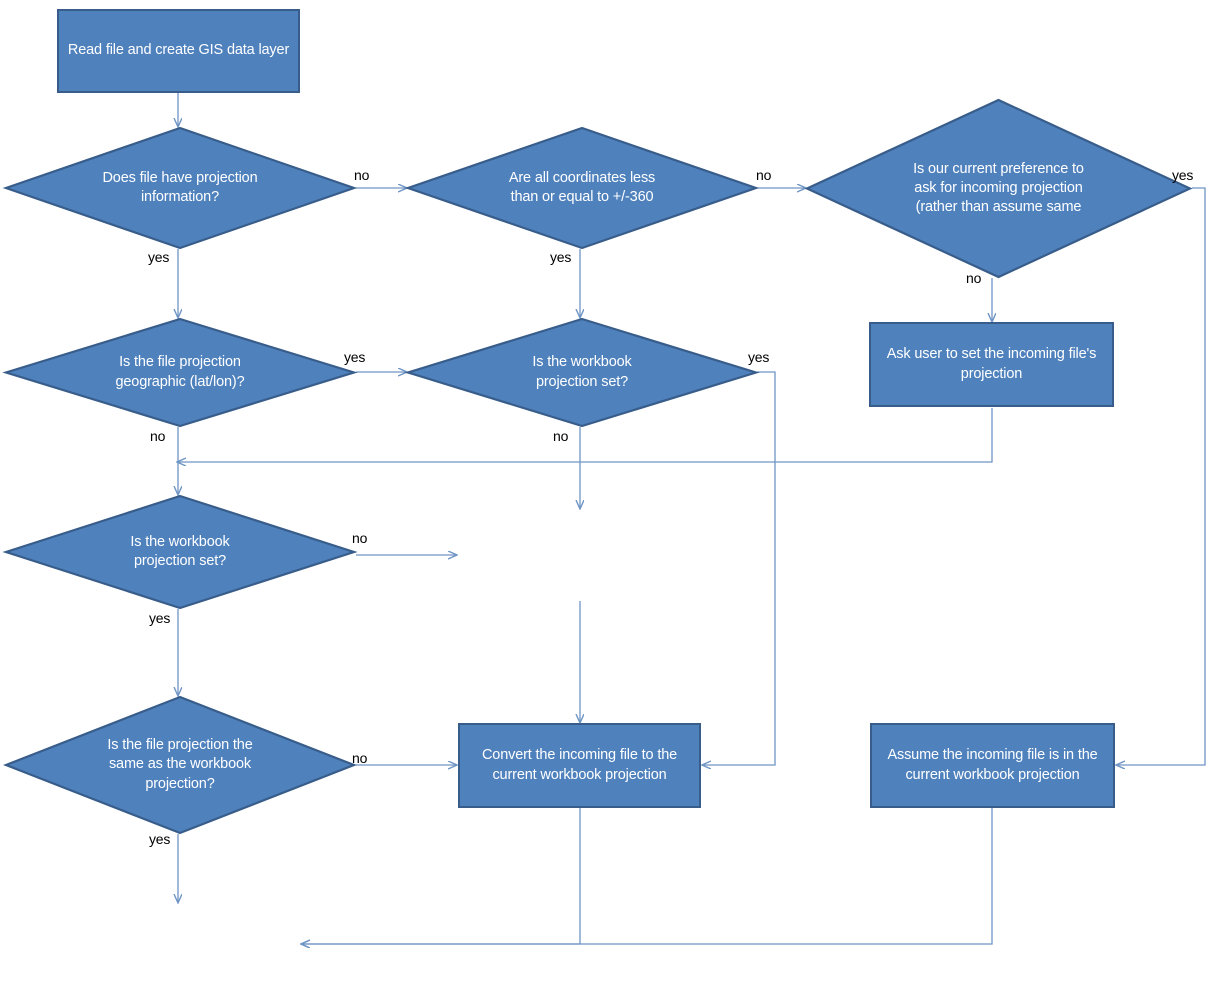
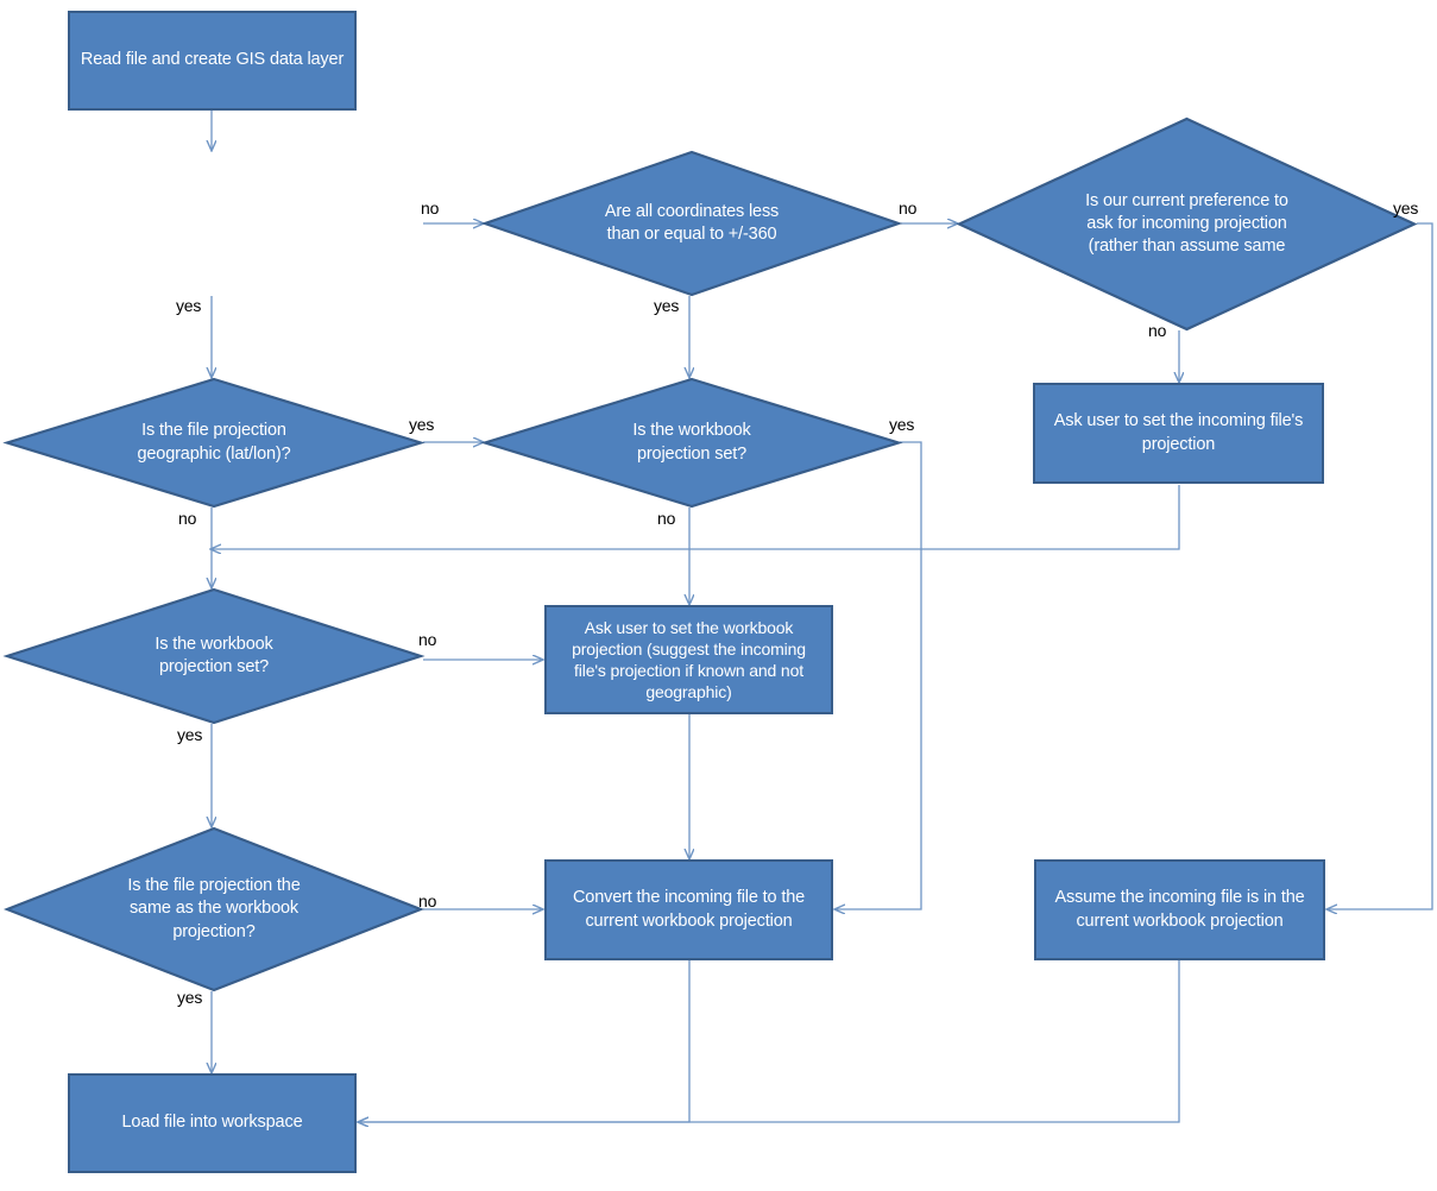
  Read file and create GIS data layer
- Does file have projection
- information?
  Are all coordinates less
  than or equal to +/-360
  Is our current preference to
  ask for incoming projection
  (rather than assume same
  Is the file projection
  geographic (lat/lon)?
  Is the workbook
  projection set?
  Ask user to set the incoming file's
  projection
  Is the workbook
  projection set?
+ Ask user to set the workbook
+ projection (suggest the incoming
+ file's projection if known and not
+ geographic)
  Is the file projection the
  same as the workbook
  projection?
  Convert the incoming file to the
  current workbook projection
  Assume the incoming file is in the
  current workbook projection
+ Load file into workspace
  no
  yes
  no
  yes
  yes
  no
  yes
  no
  yes
  no
  no
  yes
  no
  yes
